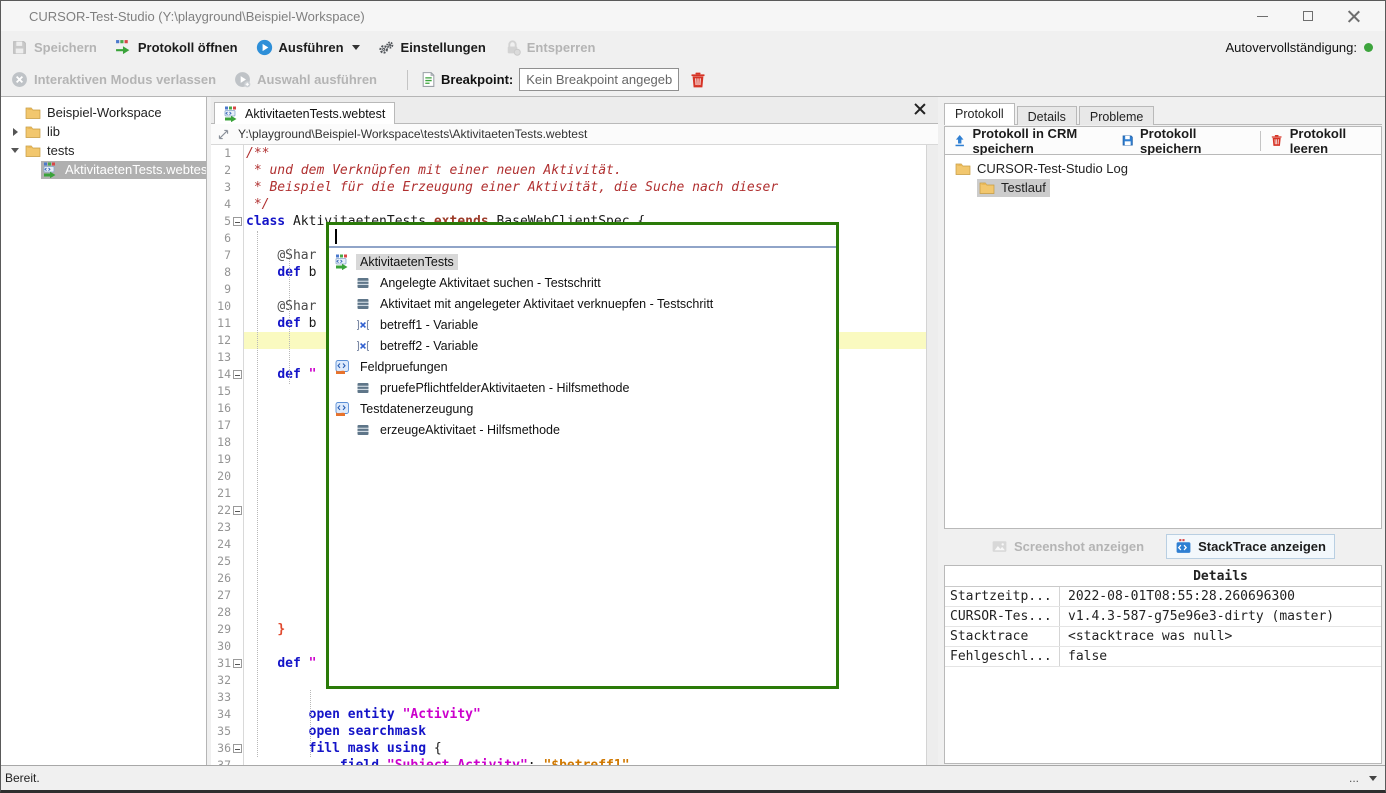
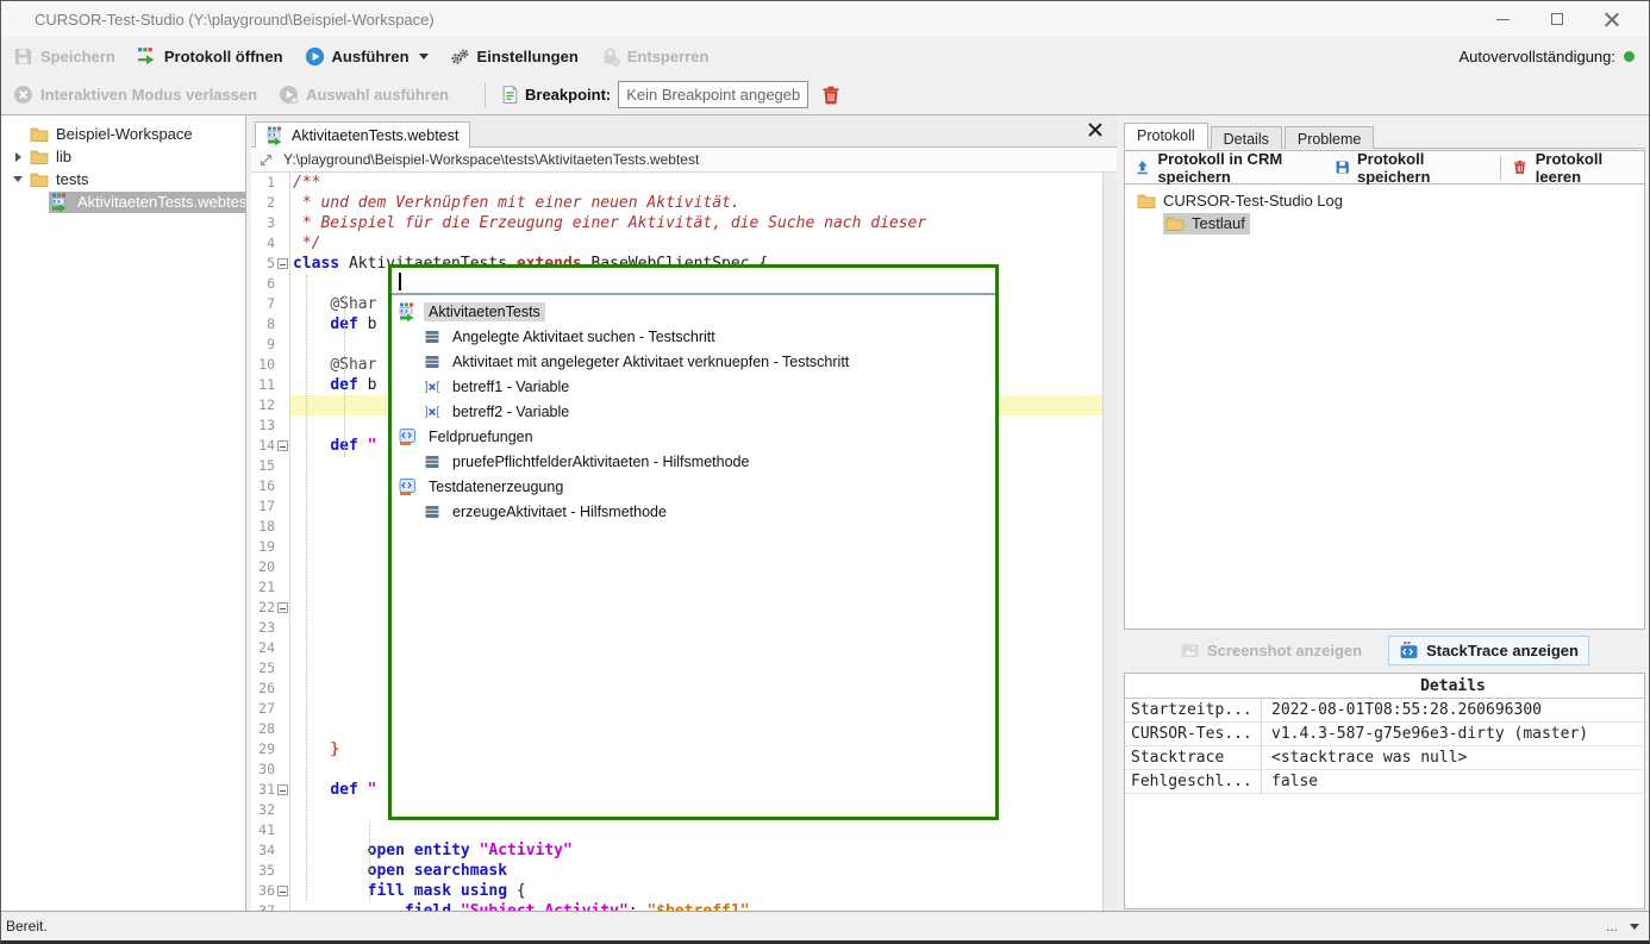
  CURSOR-Test-Studio (Y:\playground\Beispiel-Workspace)
  Speichern
  Protokoll öffnen
  Ausführen
  Einstellungen
  Entsperren
  Autovervollständigung:
  Interaktiven Modus verlassen
  Auswahl ausführen
  Breakpoint:
  Kein Breakpoint angegeb
  Beispiel-Workspace
  lib
  tests
  AktivitaetenTests.webtes
  AktivitaetenTests.webtest
  Y:\playground\Beispiel-Workspace\tests\AktivitaetenTests.webtest
  1
  /**
  2
  * und dem Verknüpfen mit einer neuen Aktivität.
  3
  * Beispiel für die Erzeugung einer Aktivität, die Suche nach dieser
  4
  */
  5
  6
  7
  @Shar
  8
  def b
  9
  10
  @Shar
  11
  def b
  12
  13
  14
  def "
  15
  16
  17
  18
  19
  20
  21
  22
  23
  24
  25
  26
  27
  28
  29
  }
  30
  31
  def "
  32
- 33
+ 41
  34
  open entity "Activity"
  35
  open searchmask
  36
  fill mask using {
  Protokoll
  Details
  Probleme
  Protokoll in CRM speichern
  Protokoll speichern
  Protokoll leeren
  CURSOR-Test-Studio Log
  Testlauf
  Screenshot anzeigen
  StackTrace anzeigen
  Details
  Startzeitp...
  2022-08-01T08:55:28.260696300
  CURSOR-Tes...
  v1.4.3-587-g75e96e3-dirty (master)
  Stacktrace
  <stacktrace was null>
  Fehlgeschl...
  false
  AktivitaetenTests
  Angelegte Aktivitaet suchen - Testschritt
  Aktivitaet mit angelegeter Aktivitaet verknuepfen - Testschritt
  betreff1 - Variable
  betreff2 - Variable
  Feldpruefungen
  pruefePflichtfelderAktivitaeten - Hilfsmethode
  Testdatenerzeugung
  erzeugeAktivitaet - Hilfsmethode
  Bereit.
  ...
